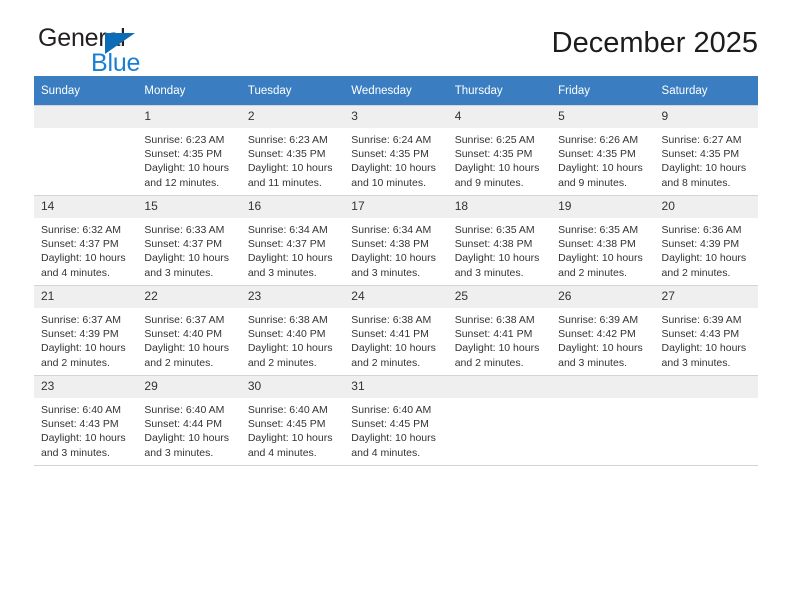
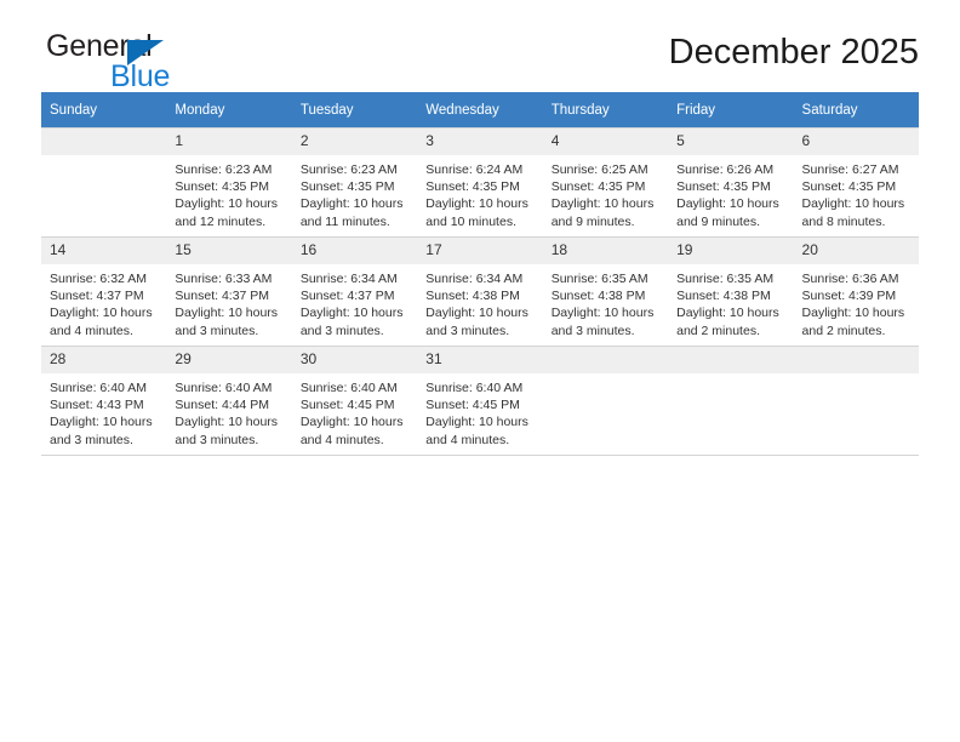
  General
  Blue
  December 2025
  Sunday	Monday	Tuesday	Wednesday	Thursday	Friday	Saturday
- 	1Sunrise: 6:23 AMSunset: 4:35 PMDaylight: 10 hours and 12 minutes.	2Sunrise: 6:23 AMSunset: 4:35 PMDaylight: 10 hours and 11 minutes.	3Sunrise: 6:24 AMSunset: 4:35 PMDaylight: 10 hours and 10 minutes.	4Sunrise: 6:25 AMSunset: 4:35 PMDaylight: 10 hours and 9 minutes.	5Sunrise: 6:26 AMSunset: 4:35 PMDaylight: 10 hours and 9 minutes.	9Sunrise: 6:27 AMSunset: 4:35 PMDaylight: 10 hours and 8 minutes.
+ 	1Sunrise: 6:23 AMSunset: 4:35 PMDaylight: 10 hours and 12 minutes.	2Sunrise: 6:23 AMSunset: 4:35 PMDaylight: 10 hours and 11 minutes.	3Sunrise: 6:24 AMSunset: 4:35 PMDaylight: 10 hours and 10 minutes.	4Sunrise: 6:25 AMSunset: 4:35 PMDaylight: 10 hours and 9 minutes.	5Sunrise: 6:26 AMSunset: 4:35 PMDaylight: 10 hours and 9 minutes.	6Sunrise: 6:27 AMSunset: 4:35 PMDaylight: 10 hours and 8 minutes.
  14Sunrise: 6:32 AMSunset: 4:37 PMDaylight: 10 hours and 4 minutes.	15Sunrise: 6:33 AMSunset: 4:37 PMDaylight: 10 hours and 3 minutes.	16Sunrise: 6:34 AMSunset: 4:37 PMDaylight: 10 hours and 3 minutes.	17Sunrise: 6:34 AMSunset: 4:38 PMDaylight: 10 hours and 3 minutes.	18Sunrise: 6:35 AMSunset: 4:38 PMDaylight: 10 hours and 3 minutes.	19Sunrise: 6:35 AMSunset: 4:38 PMDaylight: 10 hours and 2 minutes.	20Sunrise: 6:36 AMSunset: 4:39 PMDaylight: 10 hours and 2 minutes.
- 21Sunrise: 6:37 AMSunset: 4:39 PMDaylight: 10 hours and 2 minutes.	22Sunrise: 6:37 AMSunset: 4:40 PMDaylight: 10 hours and 2 minutes.	23Sunrise: 6:38 AMSunset: 4:40 PMDaylight: 10 hours and 2 minutes.	24Sunrise: 6:38 AMSunset: 4:41 PMDaylight: 10 hours and 2 minutes.	25Sunrise: 6:38 AMSunset: 4:41 PMDaylight: 10 hours and 2 minutes.	26Sunrise: 6:39 AMSunset: 4:42 PMDaylight: 10 hours and 3 minutes.	27Sunrise: 6:39 AMSunset: 4:43 PMDaylight: 10 hours and 3 minutes.
- 23Sunrise: 6:40 AMSunset: 4:43 PMDaylight: 10 hours and 3 minutes.	29Sunrise: 6:40 AMSunset: 4:44 PMDaylight: 10 hours and 3 minutes.	30Sunrise: 6:40 AMSunset: 4:45 PMDaylight: 10 hours and 4 minutes.	31Sunrise: 6:40 AMSunset: 4:45 PMDaylight: 10 hours and 4 minutes.
+ 28Sunrise: 6:40 AMSunset: 4:43 PMDaylight: 10 hours and 3 minutes.	29Sunrise: 6:40 AMSunset: 4:44 PMDaylight: 10 hours and 3 minutes.	30Sunrise: 6:40 AMSunset: 4:45 PMDaylight: 10 hours and 4 minutes.	31Sunrise: 6:40 AMSunset: 4:45 PMDaylight: 10 hours and 4 minutes.
